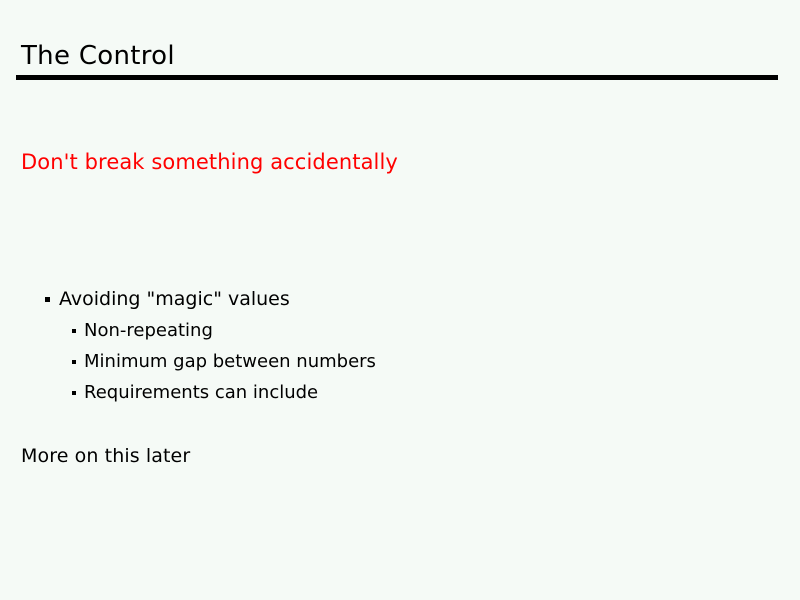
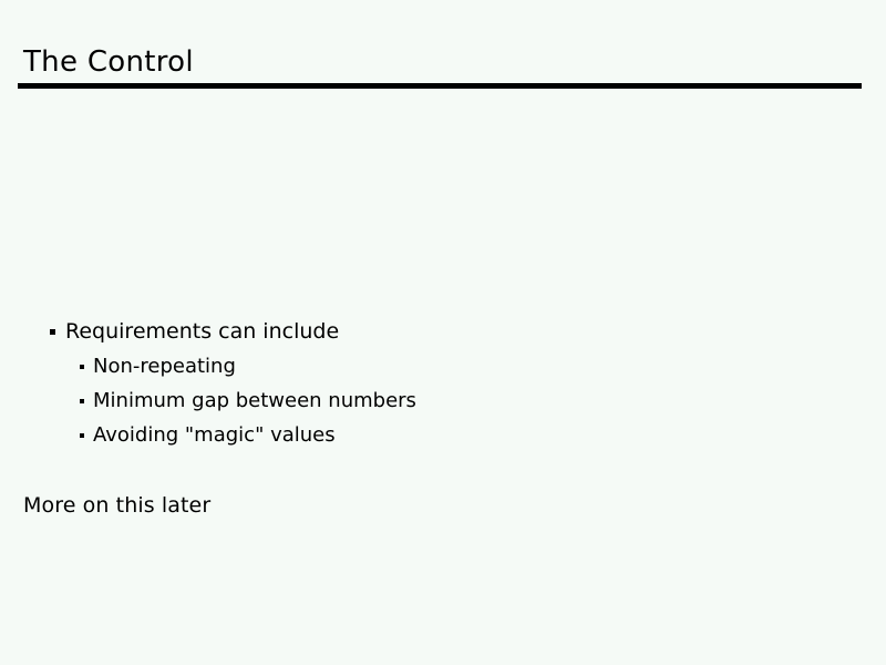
  The Control
- Don't break something accidentally
- Avoiding "magic" values
+ Requirements can include
  Non-repeating
  Minimum gap between numbers
- Requirements can include
+ Avoiding "magic" values
  More on this later
